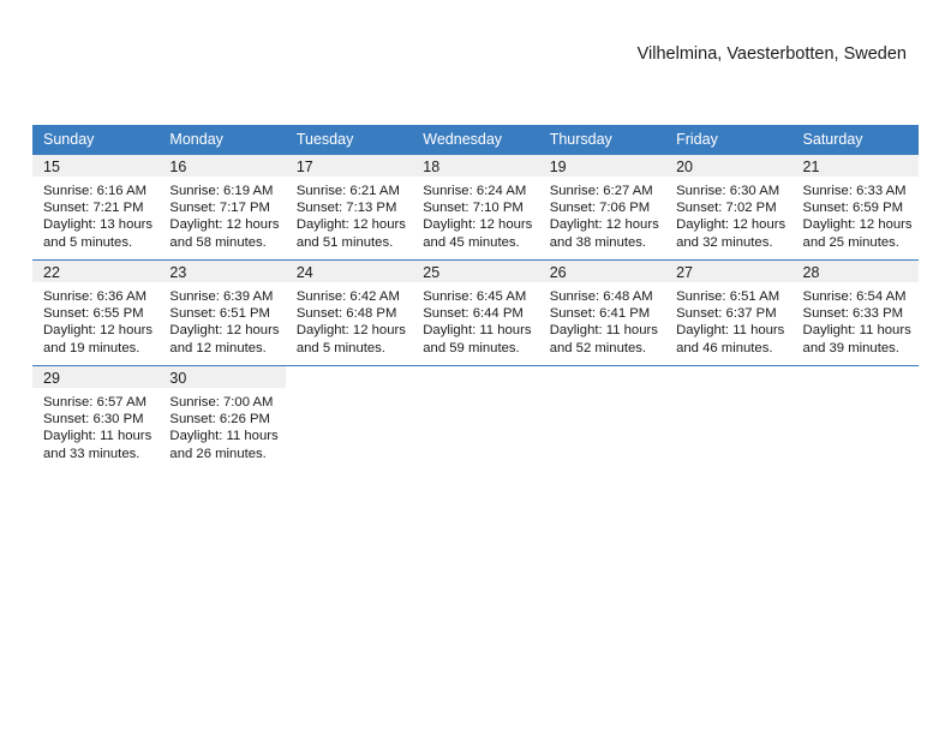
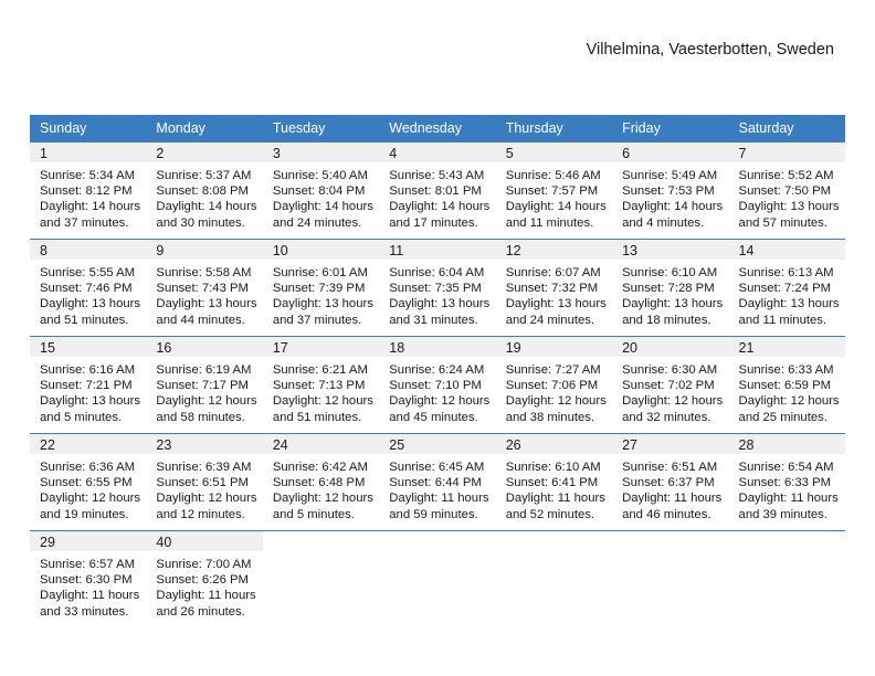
  Vilhelmina, Vaesterbotten, Sweden
  Sunday	Monday	Tuesday	Wednesday	Thursday	Friday	Saturday
+ 1Sunrise: 5:34 AMSunset: 8:12 PMDaylight: 14 hoursand 37 minutes.	2Sunrise: 5:37 AMSunset: 8:08 PMDaylight: 14 hoursand 30 minutes.	3Sunrise: 5:40 AMSunset: 8:04 PMDaylight: 14 hoursand 24 minutes.	4Sunrise: 5:43 AMSunset: 8:01 PMDaylight: 14 hoursand 17 minutes.	5Sunrise: 5:46 AMSunset: 7:57 PMDaylight: 14 hoursand 11 minutes.	6Sunrise: 5:49 AMSunset: 7:53 PMDaylight: 14 hoursand 4 minutes.	7Sunrise: 5:52 AMSunset: 7:50 PMDaylight: 13 hoursand 57 minutes.
+ 8Sunrise: 5:55 AMSunset: 7:46 PMDaylight: 13 hoursand 51 minutes.	9Sunrise: 5:58 AMSunset: 7:43 PMDaylight: 13 hoursand 44 minutes.	10Sunrise: 6:01 AMSunset: 7:39 PMDaylight: 13 hoursand 37 minutes.	11Sunrise: 6:04 AMSunset: 7:35 PMDaylight: 13 hoursand 31 minutes.	12Sunrise: 6:07 AMSunset: 7:32 PMDaylight: 13 hoursand 24 minutes.	13Sunrise: 6:10 AMSunset: 7:28 PMDaylight: 13 hoursand 18 minutes.	14Sunrise: 6:13 AMSunset: 7:24 PMDaylight: 13 hoursand 11 minutes.
- 15Sunrise: 6:16 AMSunset: 7:21 PMDaylight: 13 hoursand 5 minutes.	16Sunrise: 6:19 AMSunset: 7:17 PMDaylight: 12 hoursand 58 minutes.	17Sunrise: 6:21 AMSunset: 7:13 PMDaylight: 12 hoursand 51 minutes.	18Sunrise: 6:24 AMSunset: 7:10 PMDaylight: 12 hoursand 45 minutes.	19Sunrise: 6:27 AMSunset: 7:06 PMDaylight: 12 hoursand 38 minutes.	20Sunrise: 6:30 AMSunset: 7:02 PMDaylight: 12 hoursand 32 minutes.	21Sunrise: 6:33 AMSunset: 6:59 PMDaylight: 12 hoursand 25 minutes.
+ 15Sunrise: 6:16 AMSunset: 7:21 PMDaylight: 13 hoursand 5 minutes.	16Sunrise: 6:19 AMSunset: 7:17 PMDaylight: 12 hoursand 58 minutes.	17Sunrise: 6:21 AMSunset: 7:13 PMDaylight: 12 hoursand 51 minutes.	18Sunrise: 6:24 AMSunset: 7:10 PMDaylight: 12 hoursand 45 minutes.	19Sunrise: 7:27 AMSunset: 7:06 PMDaylight: 12 hoursand 38 minutes.	20Sunrise: 6:30 AMSunset: 7:02 PMDaylight: 12 hoursand 32 minutes.	21Sunrise: 6:33 AMSunset: 6:59 PMDaylight: 12 hoursand 25 minutes.
- 22Sunrise: 6:36 AMSunset: 6:55 PMDaylight: 12 hoursand 19 minutes.	23Sunrise: 6:39 AMSunset: 6:51 PMDaylight: 12 hoursand 12 minutes.	24Sunrise: 6:42 AMSunset: 6:48 PMDaylight: 12 hoursand 5 minutes.	25Sunrise: 6:45 AMSunset: 6:44 PMDaylight: 11 hoursand 59 minutes.	26Sunrise: 6:48 AMSunset: 6:41 PMDaylight: 11 hoursand 52 minutes.	27Sunrise: 6:51 AMSunset: 6:37 PMDaylight: 11 hoursand 46 minutes.	28Sunrise: 6:54 AMSunset: 6:33 PMDaylight: 11 hoursand 39 minutes.
+ 22Sunrise: 6:36 AMSunset: 6:55 PMDaylight: 12 hoursand 19 minutes.	23Sunrise: 6:39 AMSunset: 6:51 PMDaylight: 12 hoursand 12 minutes.	24Sunrise: 6:42 AMSunset: 6:48 PMDaylight: 12 hoursand 5 minutes.	25Sunrise: 6:45 AMSunset: 6:44 PMDaylight: 11 hoursand 59 minutes.	26Sunrise: 6:10 AMSunset: 6:41 PMDaylight: 11 hoursand 52 minutes.	27Sunrise: 6:51 AMSunset: 6:37 PMDaylight: 11 hoursand 46 minutes.	28Sunrise: 6:54 AMSunset: 6:33 PMDaylight: 11 hoursand 39 minutes.
- 29Sunrise: 6:57 AMSunset: 6:30 PMDaylight: 11 hoursand 33 minutes.	30Sunrise: 7:00 AMSunset: 6:26 PMDaylight: 11 hoursand 26 minutes.
+ 29Sunrise: 6:57 AMSunset: 6:30 PMDaylight: 11 hoursand 33 minutes.	40Sunrise: 7:00 AMSunset: 6:26 PMDaylight: 11 hoursand 26 minutes.
